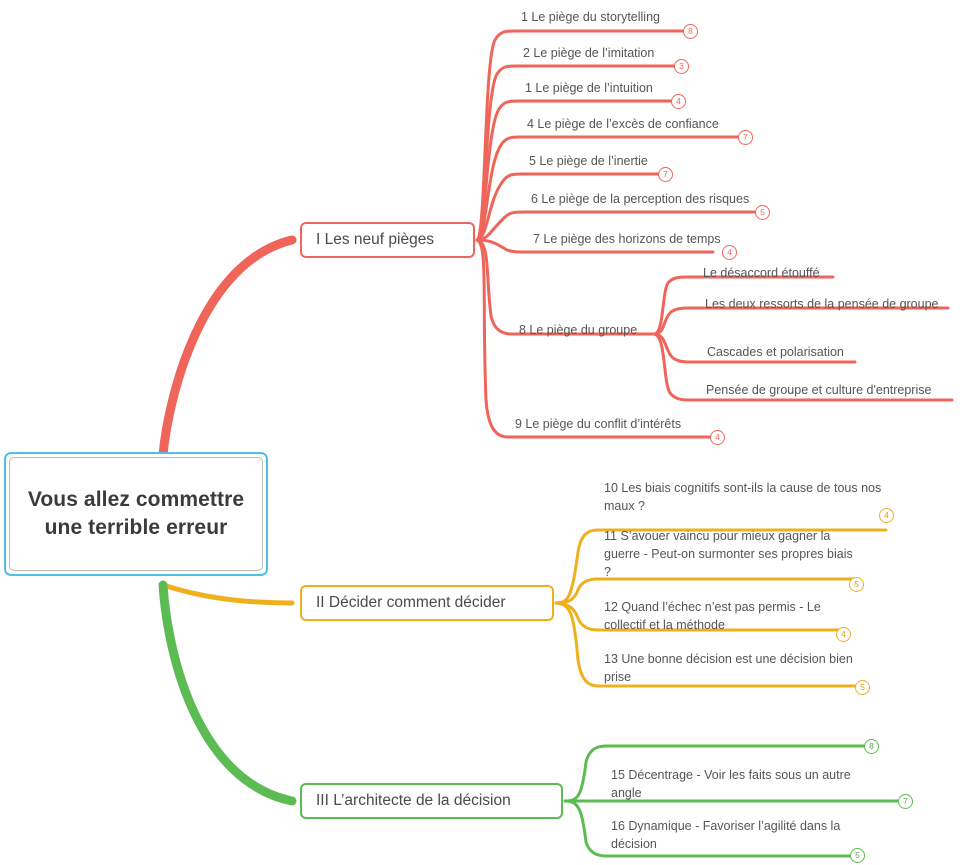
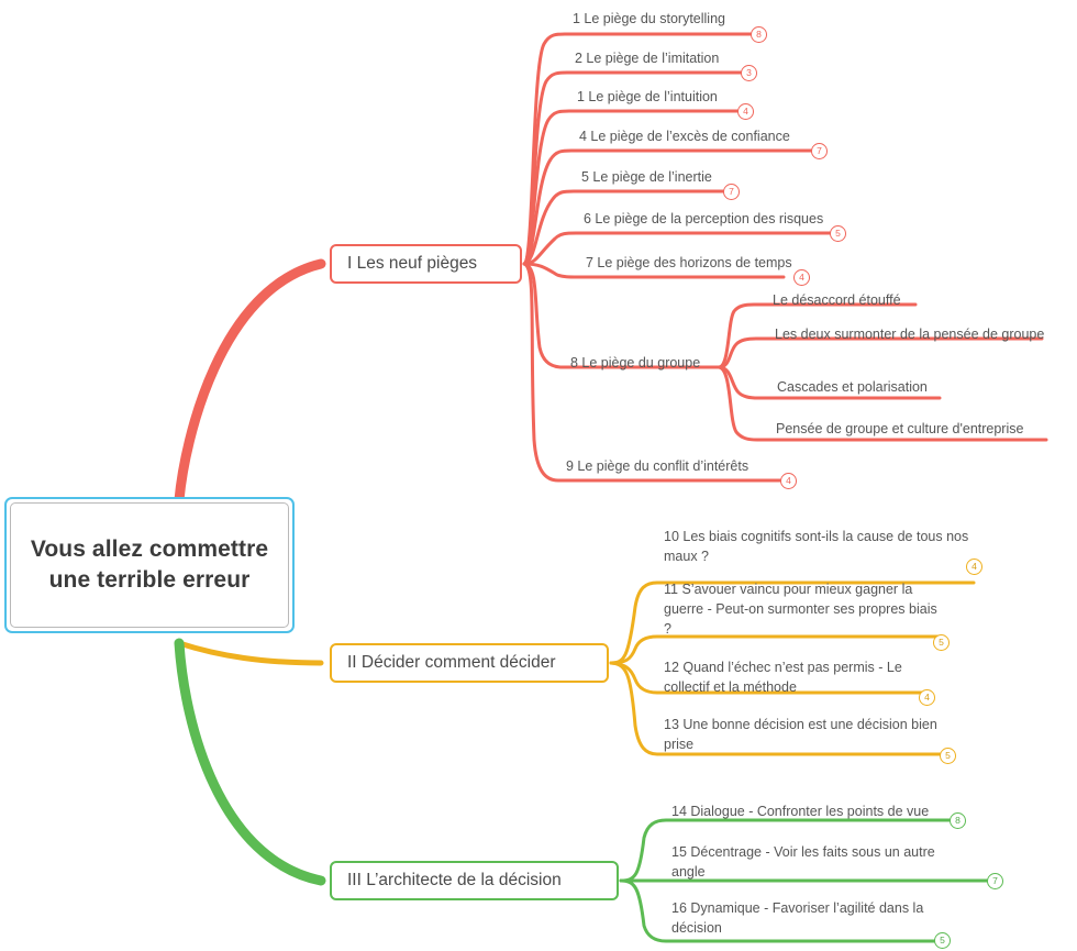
  Vous allez commettre une terrible erreur
  I Les neuf pièges
  II Décider comment décider
  III L’architecte de la décision
  1 Le piège du storytelling
  8
  2 Le piège de l’imitation
  3
  1 Le piège de l’intuition
  4
  4 Le piège de l’excès de confiance
  7
  5 Le piège de l’inertie
  7
  6 Le piège de la perception des risques
  5
  7 Le piège des horizons de temps
  4
  8 Le piège du groupe
  9 Le piège du conflit d’intérêts
  4
  Le désaccord étouffé
- Les deux ressorts de la pensée de groupe
+ Les deux surmonter de la pensée de groupe
  Cascades et polarisation
  Pensée de groupe et culture d'entreprise
  10 Les biais cognitifs sont-ils la cause de tous nos maux ?
  4
  11 S’avouer vaincu pour mieux gagner la guerre - Peut-on surmonter ses propres biais ?
  5
  12 Quand l’échec n’est pas permis - Le collectif et la méthode
  4
  13 Une bonne décision est une décision bien prise
  5
+ 14 Dialogue - Confronter les points de vue
  8
  15 Décentrage - Voir les faits sous un autre angle
  7
  16 Dynamique - Favoriser l’agilité dans la décision
  5
